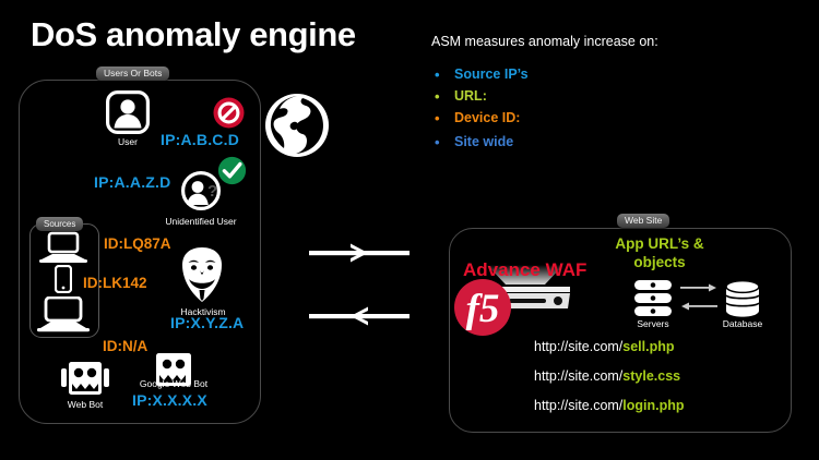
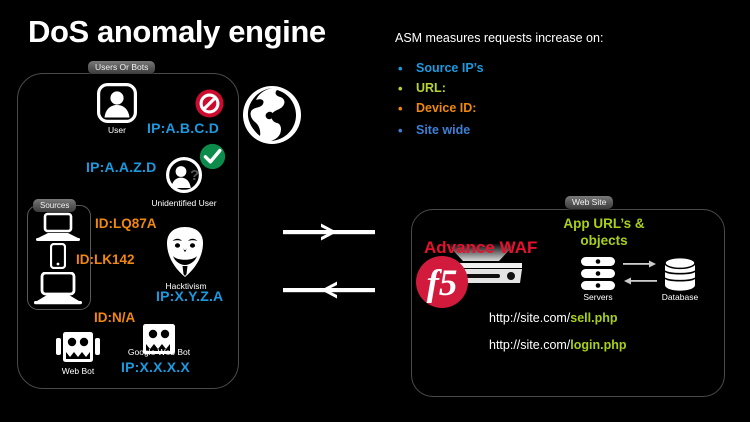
  DoS anomaly engine
  Users Or Bots
  Sources
  User
  IP:A.B.C.D
  ?
  Unidentified User
  IP:A.A.Z.D
  ID:LQ87A
  ID:LK142
  ID:N/A
  Hacktivism
  IP:X.Y.Z.A
  Web Bot
  Google Web Bot
  IP:X.X.X.X
- ASM measures anomaly increase on:
+ ASM measures requests increase on:
  •
  Source IP’s
  •
  URL:
  •
  Device ID:
  •
  Site wide
  Web Site
  f5
  Advance WAF
  App URL’s & objects
  Servers
  Database
  http://site.com/sell.php
- http://site.com/style.css
  http://site.com/login.php
